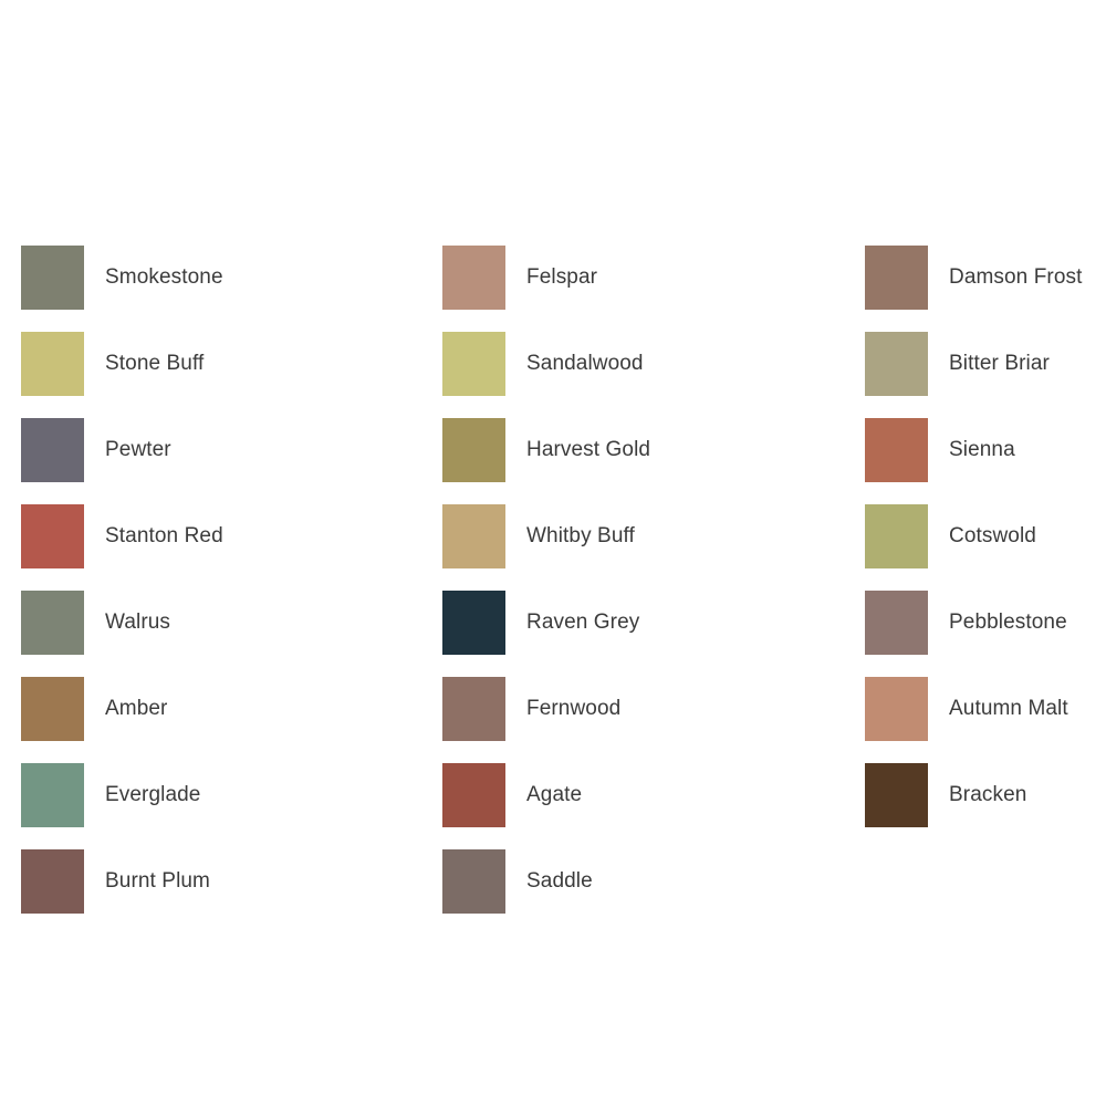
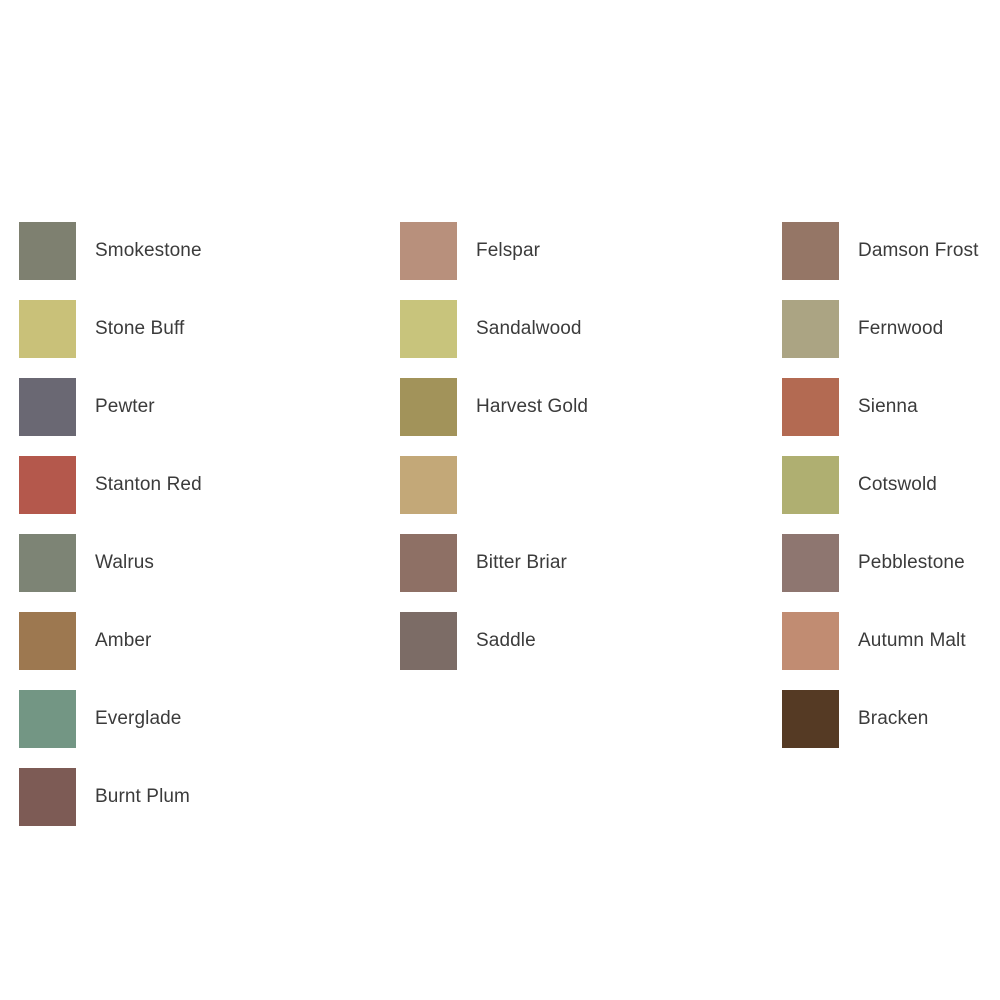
  Smokestone
  Stone Buff
  Pewter
  Stanton Red
  Walrus
  Amber
  Everglade
  Burnt Plum
  Felspar
  Sandalwood
  Harvest Gold
- Whitby Buff
- Raven Grey
- Fernwood
+ Bitter Briar
- Agate
  Saddle
  Damson Frost
- Bitter Briar
+ Fernwood
  Sienna
  Cotswold
  Pebblestone
  Autumn Malt
  Bracken
